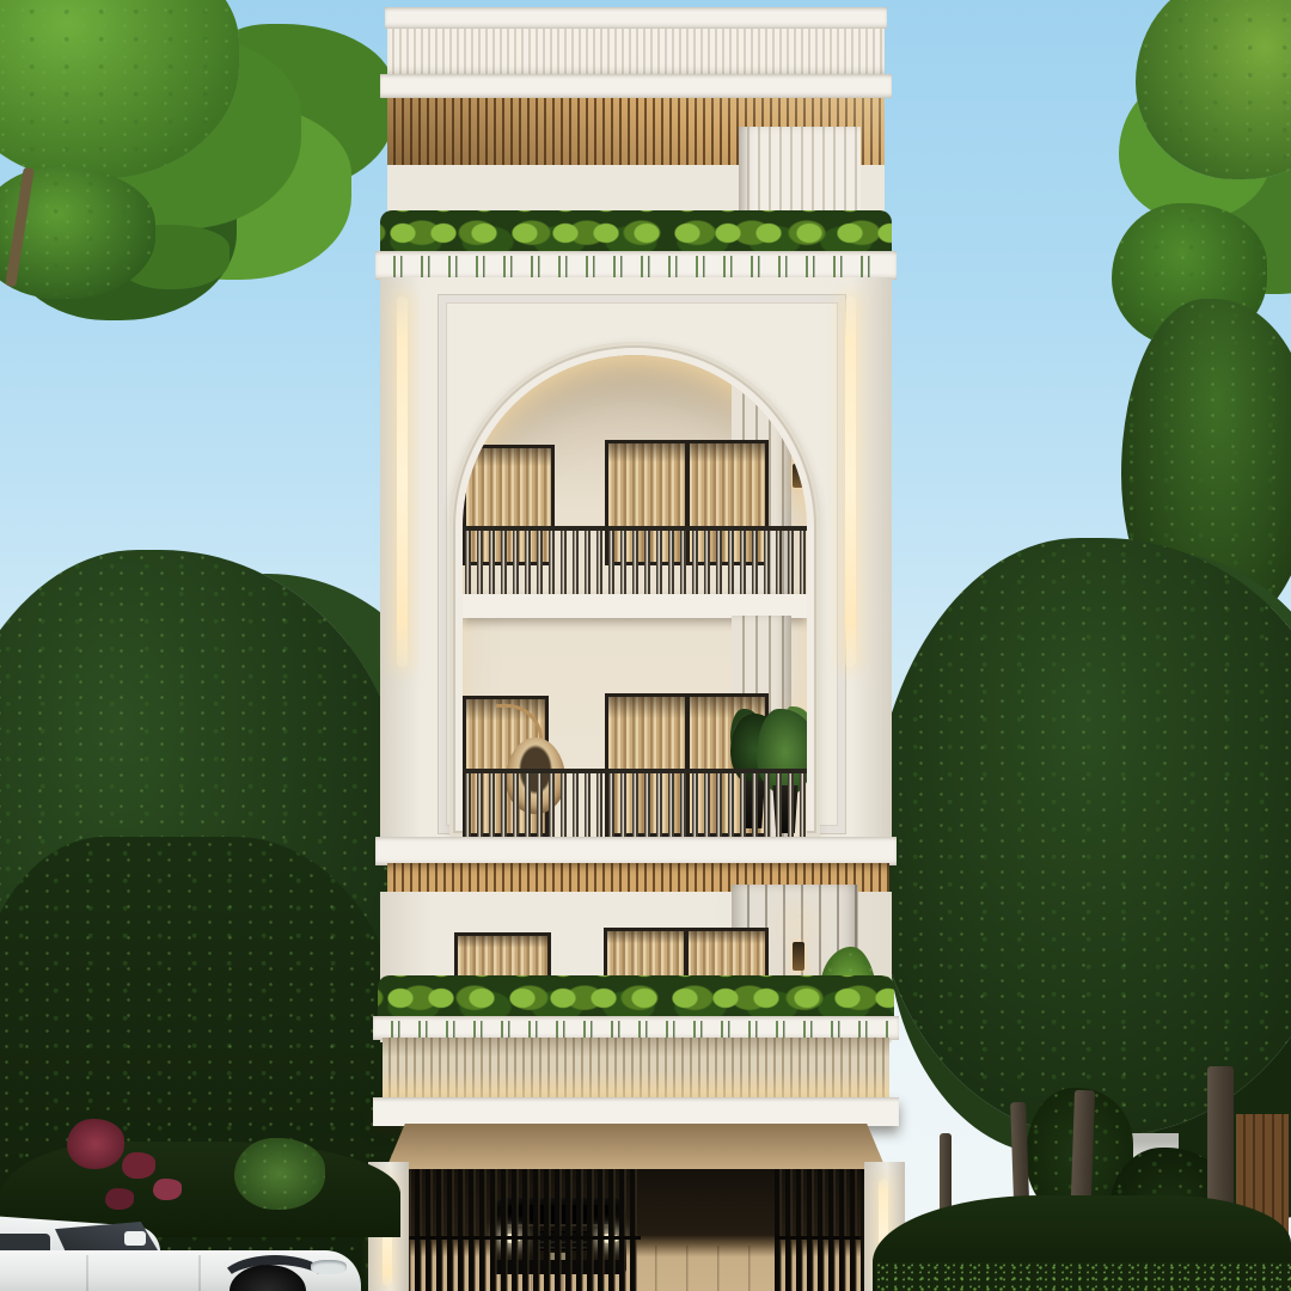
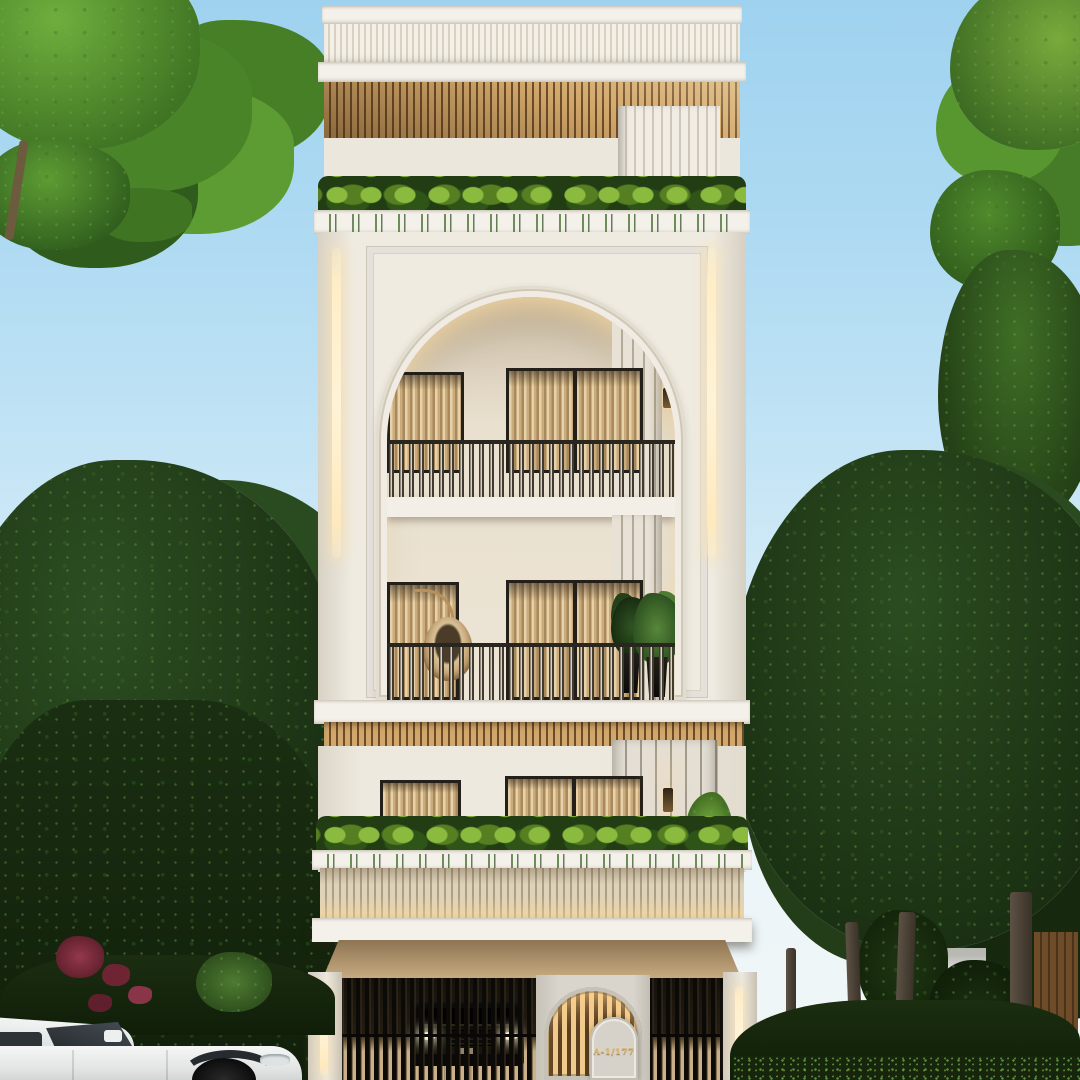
+ A-1/177
